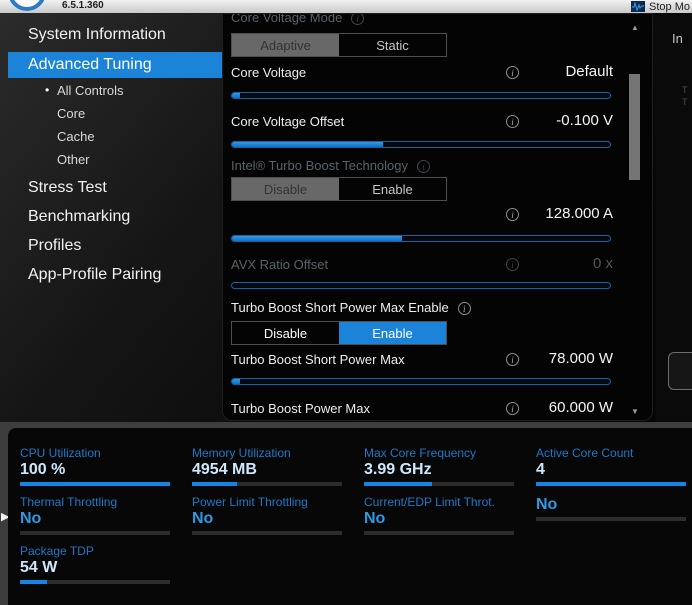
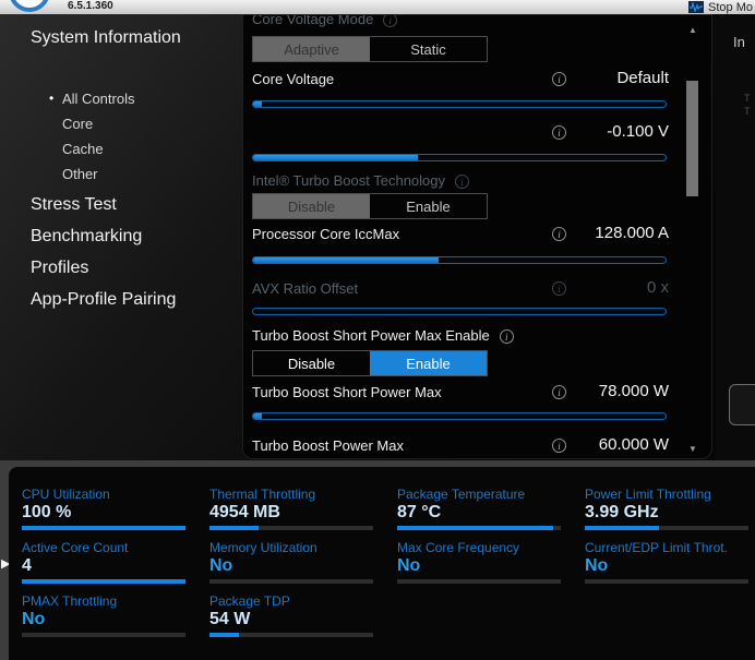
  6.5.1.360
  Stop Mo
  System Information
- Advanced Tuning
  •
  All Controls
  Core
  Cache
  Other
  Stress Test
  Benchmarking
  Profiles
  App-Profile Pairing
  Core Voltage Mode i
  Adaptive
  Static
  Core Voltage
  i
  Default
- Core Voltage Offset
  i
  -0.100 V
  Intel® Turbo Boost Technology i
  Disable
  Enable
+ Processor Core IccMax
  i
  128.000 A
  AVX Ratio Offset
  i
  0 x
  Turbo Boost Short Power Max Enable i
  Disable
  Enable
  Turbo Boost Short Power Max
  i
  78.000 W
  Turbo Boost Power Max
  i
  60.000 W
  ▲
  ▼
  In
  T
  T
  ▶
  CPU Utilization
  100 %
- Memory Utilization
+ Thermal Throttling
  4954 MB
+ Package Temperature
+ 87 °C
- Max Core Frequency
+ Power Limit Throttling
  3.99 GHz
  Active Core Count
  4
- Thermal Throttling
+ Memory Utilization
  No
- Power Limit Throttling
+ Max Core Frequency
  No
  Current/EDP Limit Throt.
  No
+ PMAX Throttling
  No
  Package TDP
  54 W
